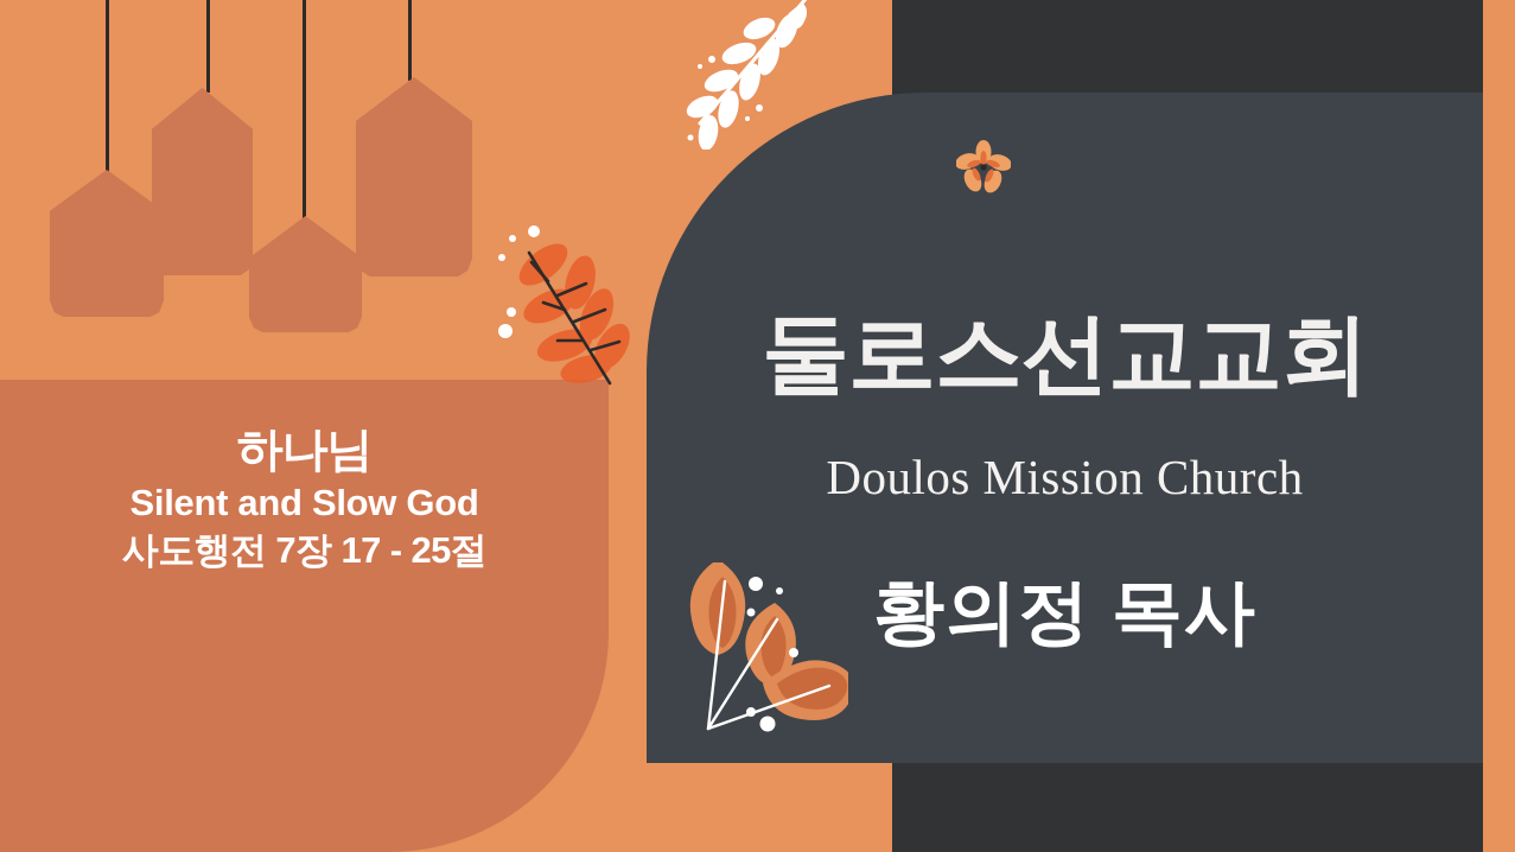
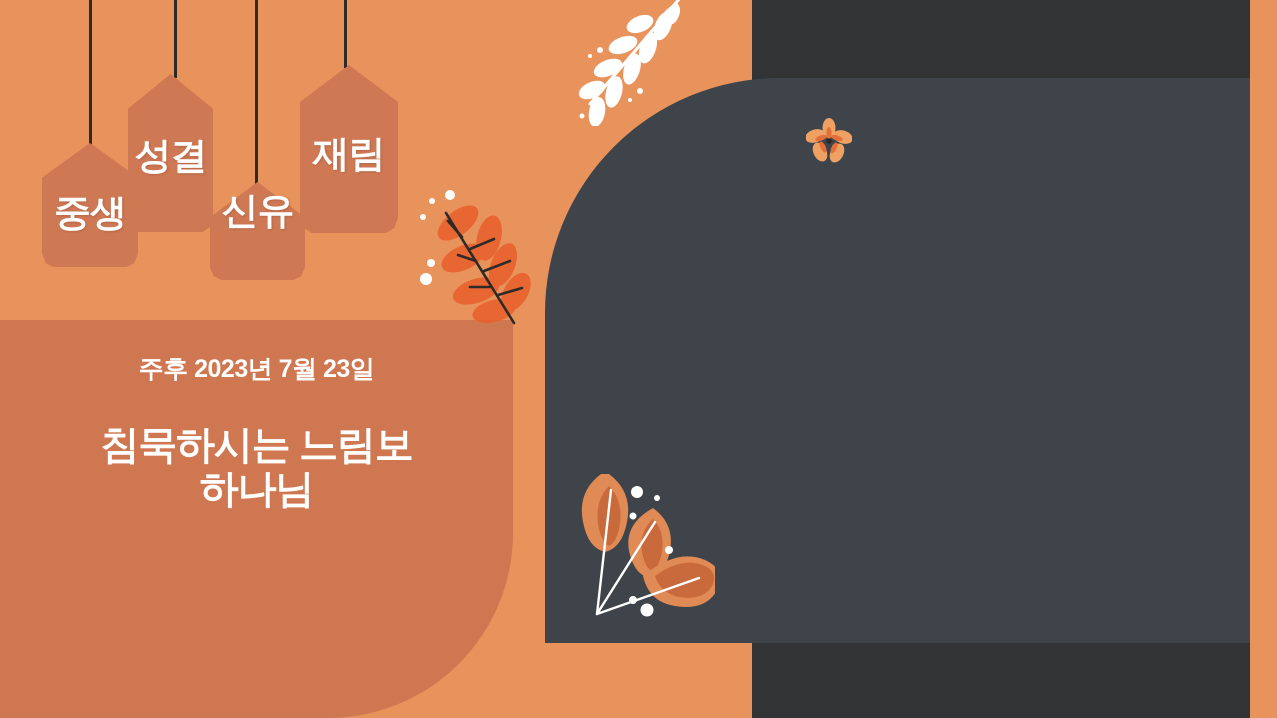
+ 중생
+ 성결
+ 신유
+ 재림
+ 주후 2023년 7월 23일
+ 침묵하시는 느림보
  하나님
- Silent and Slow God
- 사도행전 7장 17 - 25절
- 둘로스선교교회
- Doulos Mission Church
- 황의정 목사
